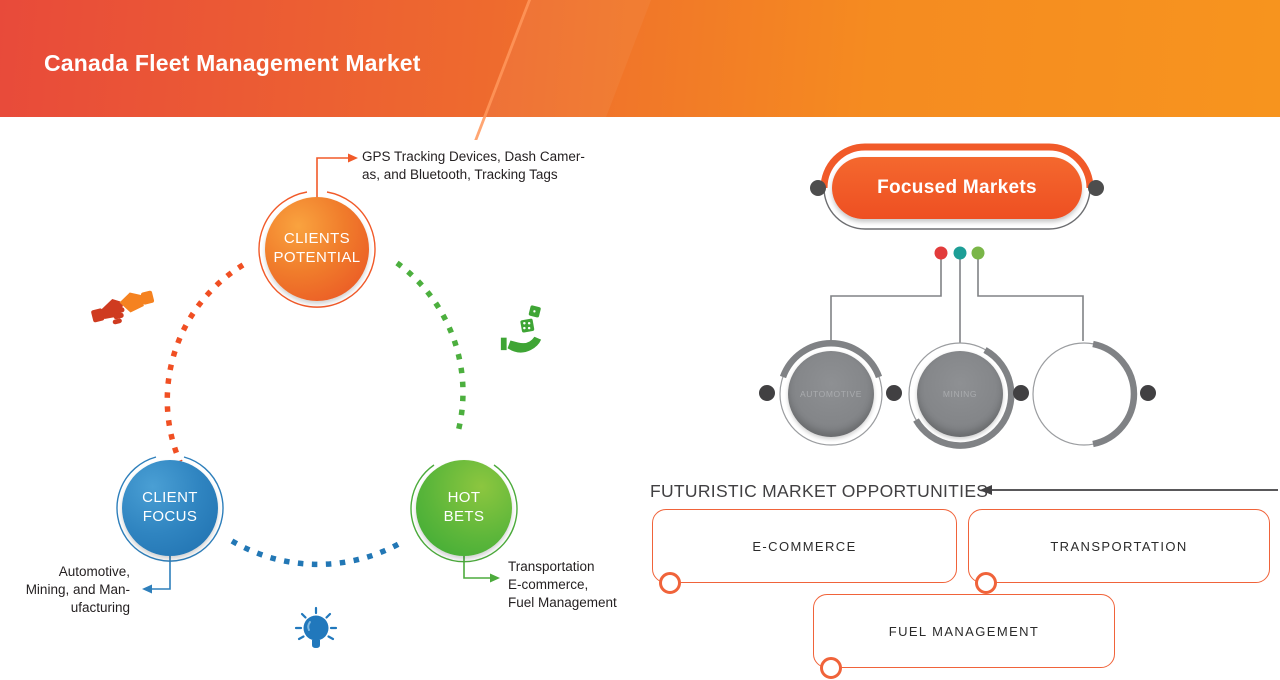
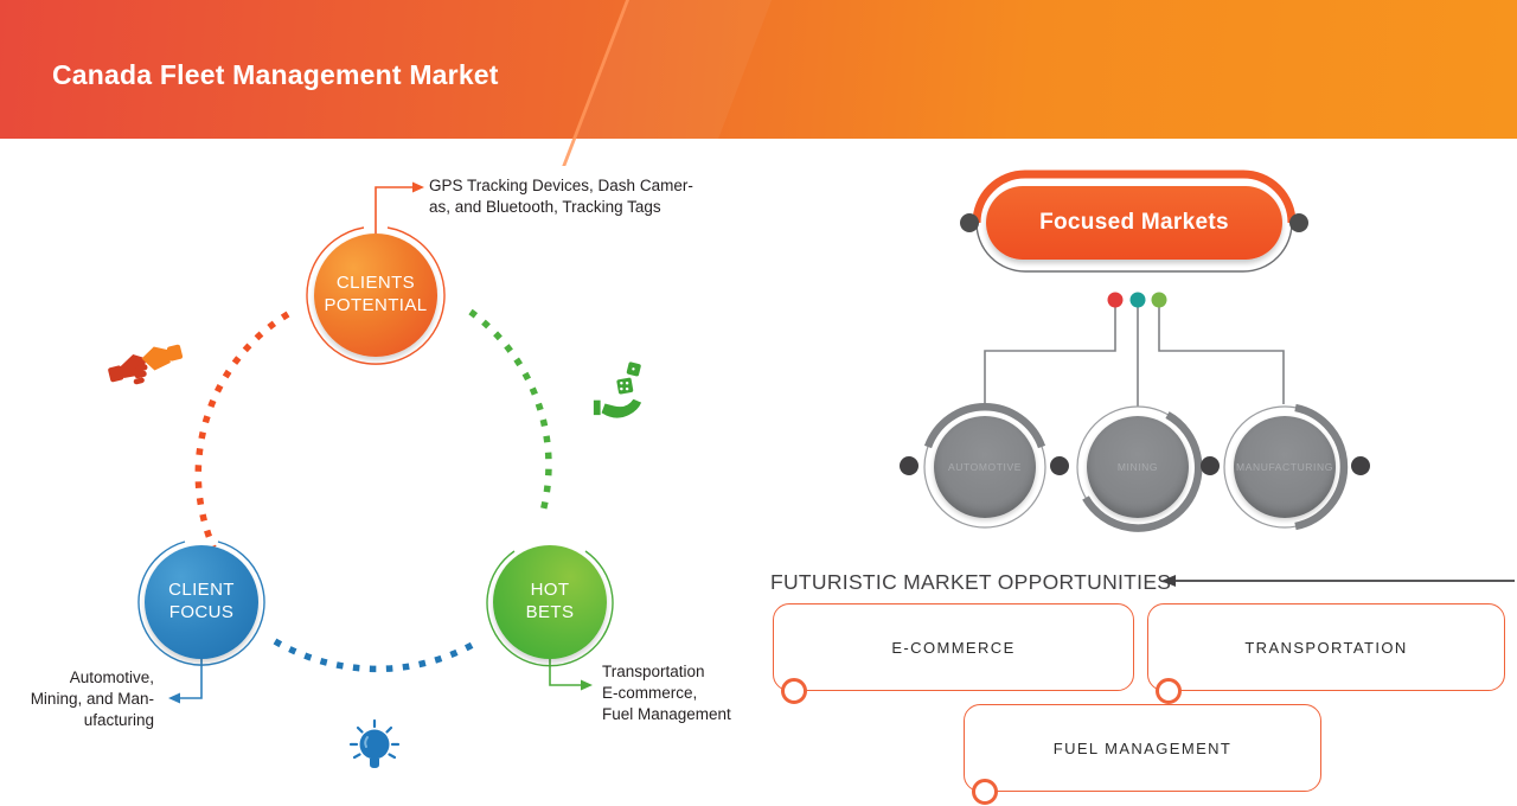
  Canada Fleet Management Market
  CLIENTS
  POTENTIAL
  CLIENT
  FOCUS
  HOT
  BETS
  GPS Tracking Devices, Dash Camer-
  as, and Bluetooth, Tracking Tags
  Automotive,
  Mining, and Man-
  ufacturing
  Transportation
  E-commerce,
  Fuel Management
  Focused Markets
  AUTOMOTIVE
  MINING
+ MANUFACTURING
  FUTURISTIC MARKET OPPORTUNITIES
  E-COMMERCE
  TRANSPORTATION
  FUEL MANAGEMENT
